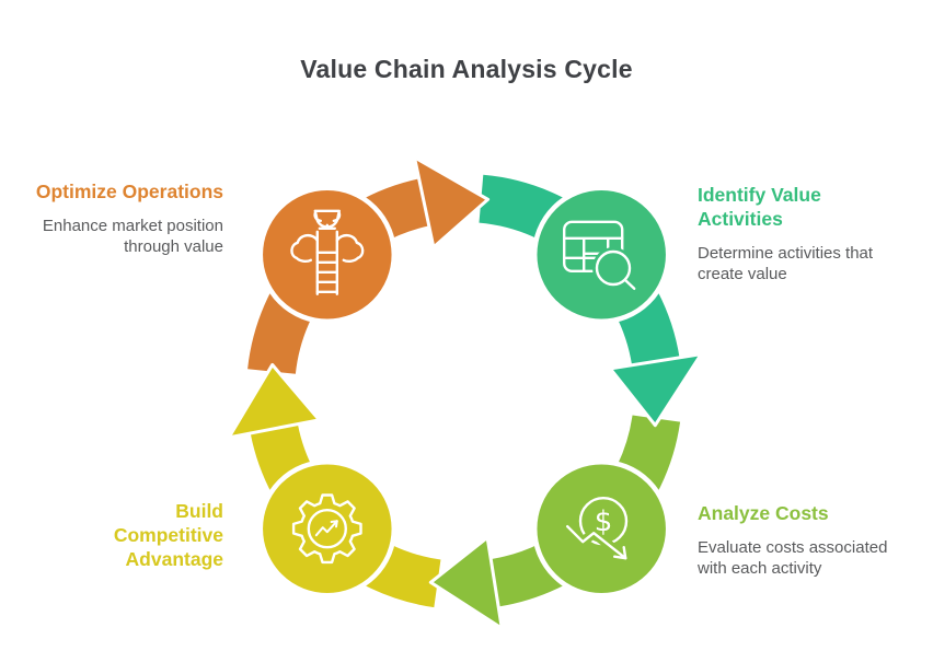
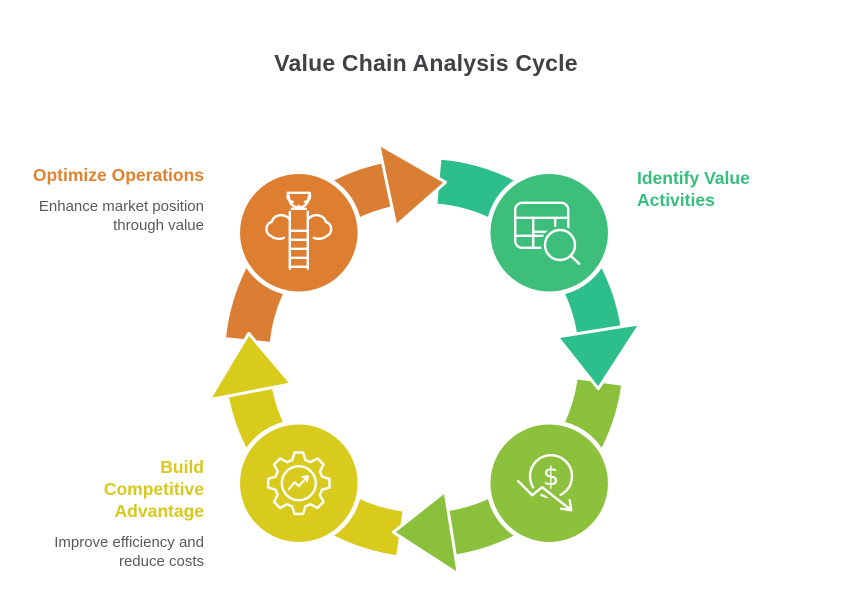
  Value Chain Analysis Cycle
  $
  Optimize Operations
  Enhance market position through value
  Identify Value Activities
- Determine activities that create value
- Analyze Costs
- Evaluate costs associated with each activity
  Build Competitive Advantage
+ Improve efficiency and reduce costs
